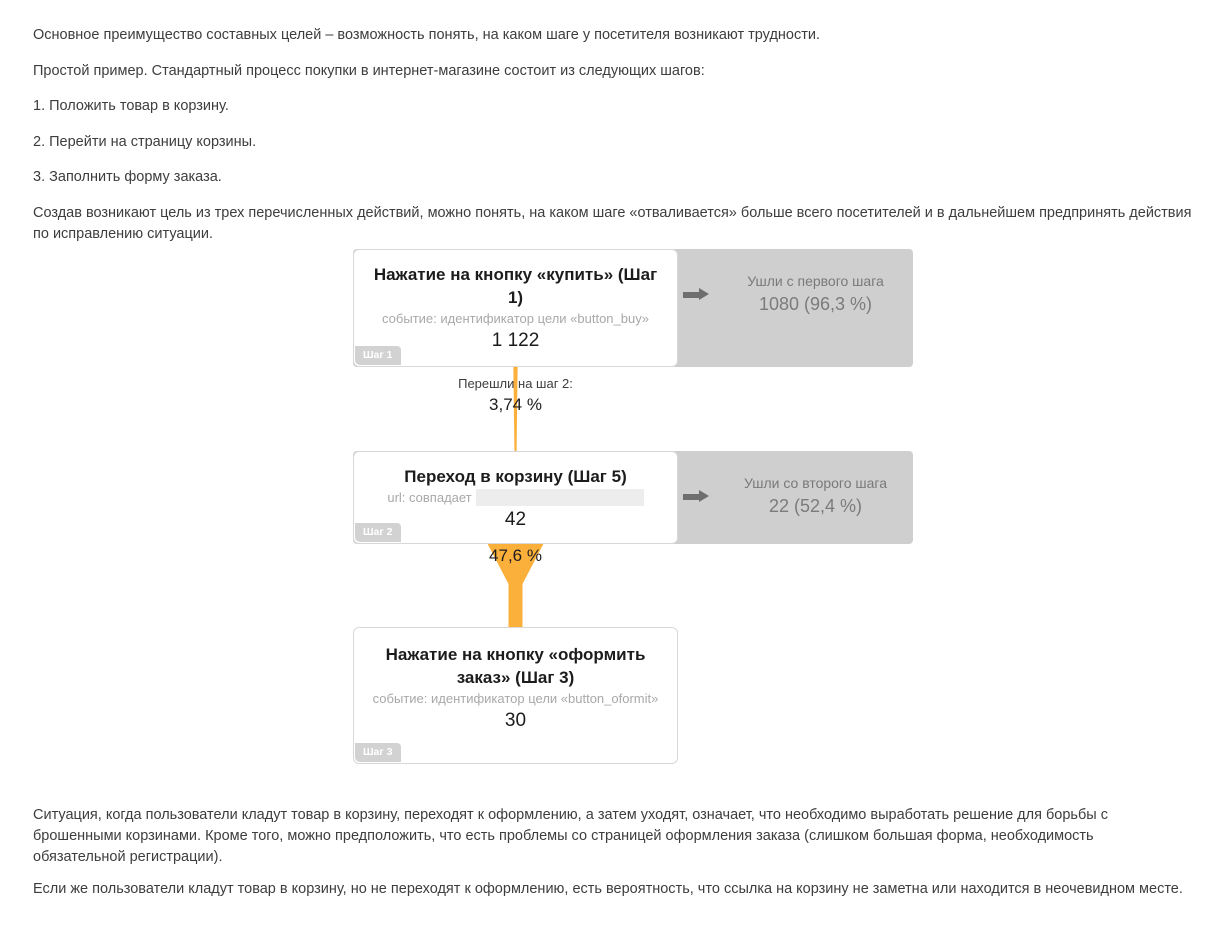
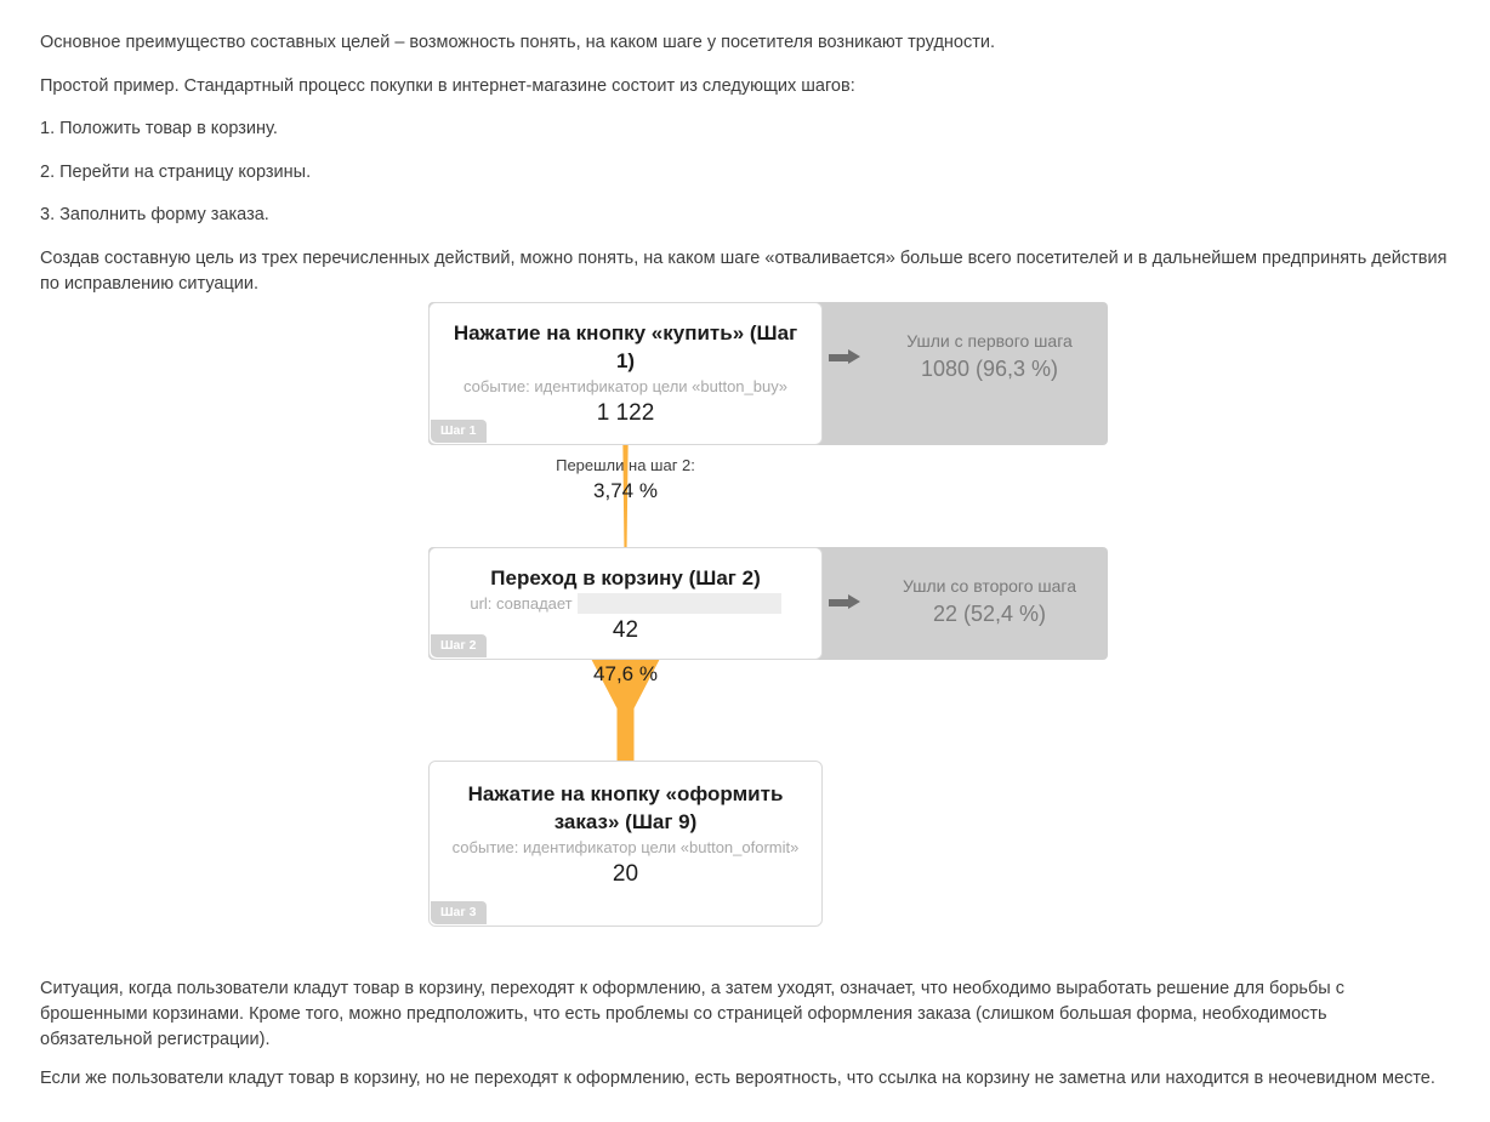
  Основное преимущество составных целей – возможность понять, на каком шаге у посетителя возникают трудности.
  Простой пример. Стандартный процесс покупки в интернет-магазине состоит из следующих шагов:
  1. Положить товар в корзину.
  2. Перейти на страницу корзины.
  3. Заполнить форму заказа.
- Создав возникают цель из трех перечисленных действий, можно понять, на каком шаге «отваливается» больше всего посетителей и в дальнейшем предпринять действия по исправлению ситуации.
+ Создав составную цель из трех перечисленных действий, можно понять, на каком шаге «отваливается» больше всего посетителей и в дальнейшем предпринять действия по исправлению ситуации.
  Ушли с первого шага
  1080 (96,3 %)
  Нажатие на кнопку «купить» (Шаг 1)
  событие: идентификатор цели «button_buy»
  1 122
  Шаг 1
  Перешли на шаг 2:
  3,74 %
  Ушли со второго шага
  22 (52,4 %)
- Переход в корзину (Шаг 5)
+ Переход в корзину (Шаг 2)
  url: совпадает
  42
  Шаг 2
  47,6 %
- Нажатие на кнопку «оформить заказ» (Шаг 3)
+ Нажатие на кнопку «оформить заказ» (Шаг 9)
  событие: идентификатор цели «button_oformit»
- 30
+ 20
  Шаг 3
  Ситуация, когда пользователи кладут товар в корзину, переходят к оформлению, а затем уходят, означает, что необходимо выработать решение для борьбы с брошенными корзинами. Кроме того, можно предположить, что есть проблемы со страницей оформления заказа (слишком большая форма, необходимость обязательной регистрации).
  Если же пользователи кладут товар в корзину, но не переходят к оформлению, есть вероятность, что ссылка на корзину не заметна или находится в неочевидном месте.
